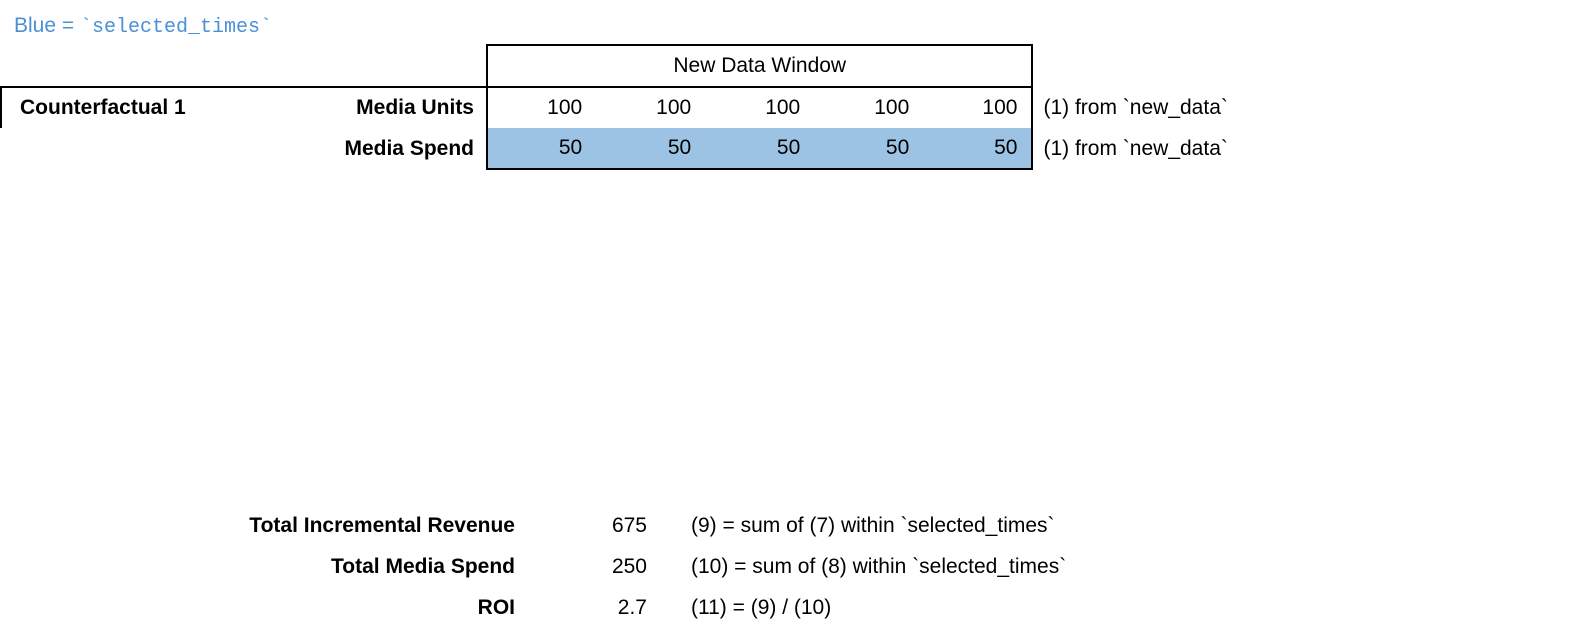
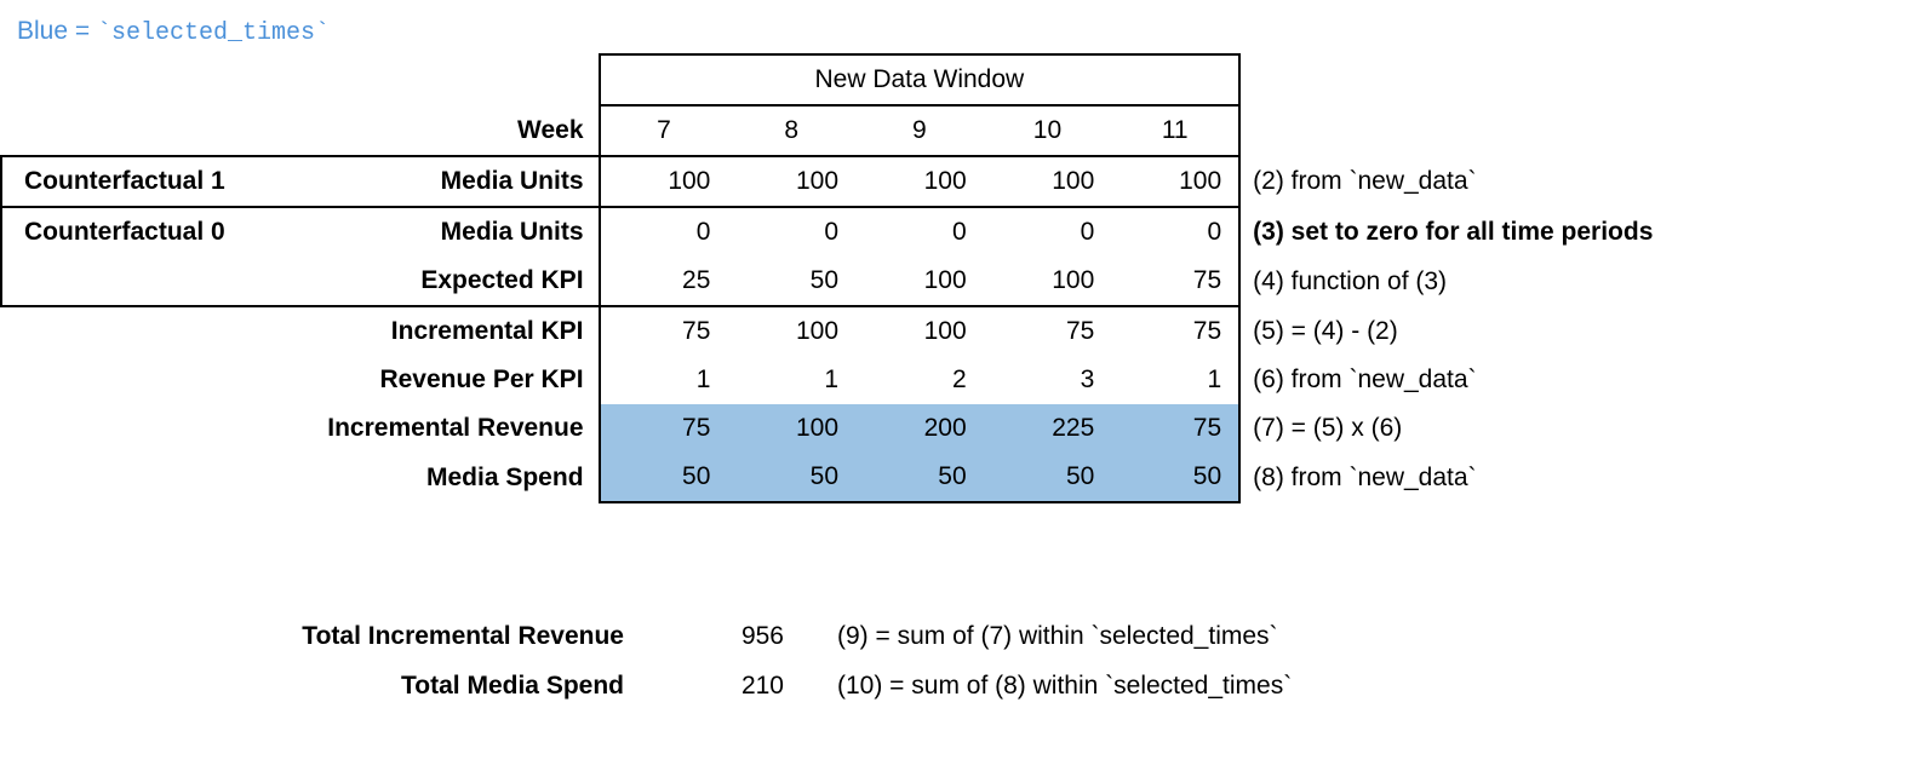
  Blue = `selected_times`
  		New Data Window
+ 	Week	7	8	9	10	11
- Counterfactual 1	Media Units	100	100	100	100	100	(1) from `new_data`
+ Counterfactual 1	Media Units	100	100	100	100	100	(2) from `new_data`
+ Counterfactual 0	Media Units	0	0	0	0	0	(3) set to zero for all time periods
+ 	Expected KPI	25	50	100	100	75	(4) function of (3)
+ 	Incremental KPI	75	100	100	75	75	(5) = (4) - (2)
+ 	Revenue Per KPI	1	1	2	3	1	(6) from `new_data`
+ 	Incremental Revenue	75	100	200	225	75	(7) = (5) x (6)
- 	Media Spend	50	50	50	50	50	(1) from `new_data`
+ 	Media Spend	50	50	50	50	50	(8) from `new_data`
- Total Incremental Revenue	675	(9) = sum of (7) within `selected_times`
+ Total Incremental Revenue	956	(9) = sum of (7) within `selected_times`
- Total Media Spend	250	(10) = sum of (8) within `selected_times`
+ Total Media Spend	210	(10) = sum of (8) within `selected_times`
- ROI	2.7	(11) = (9) / (10)
